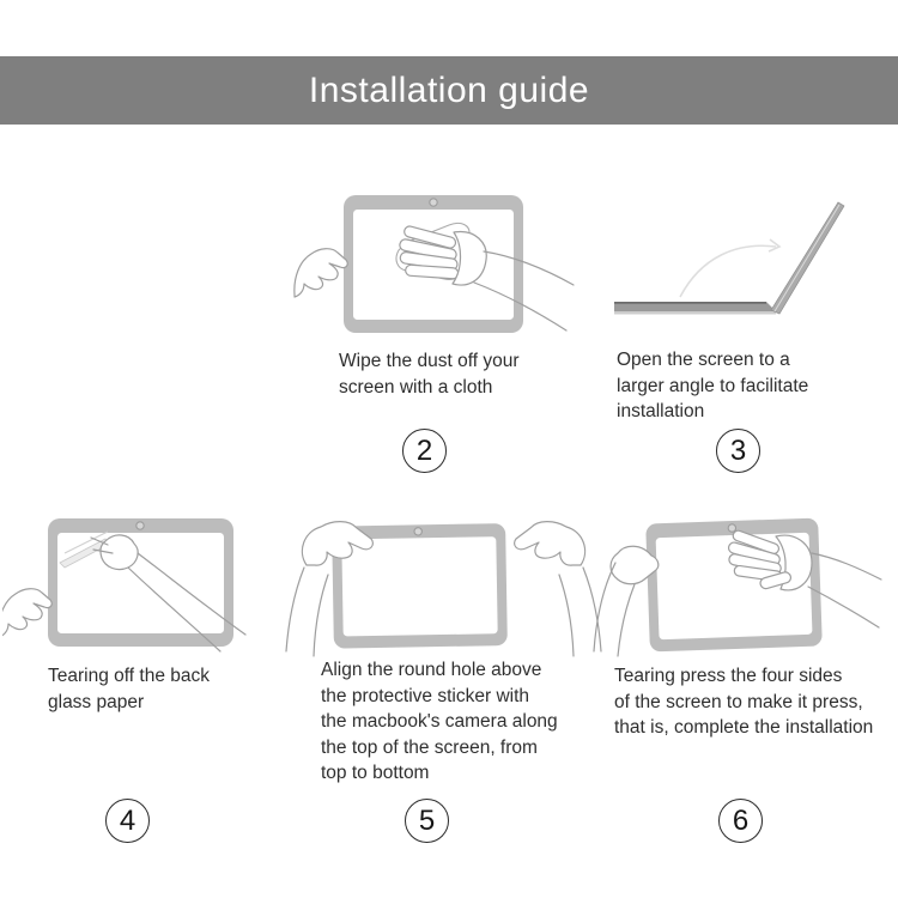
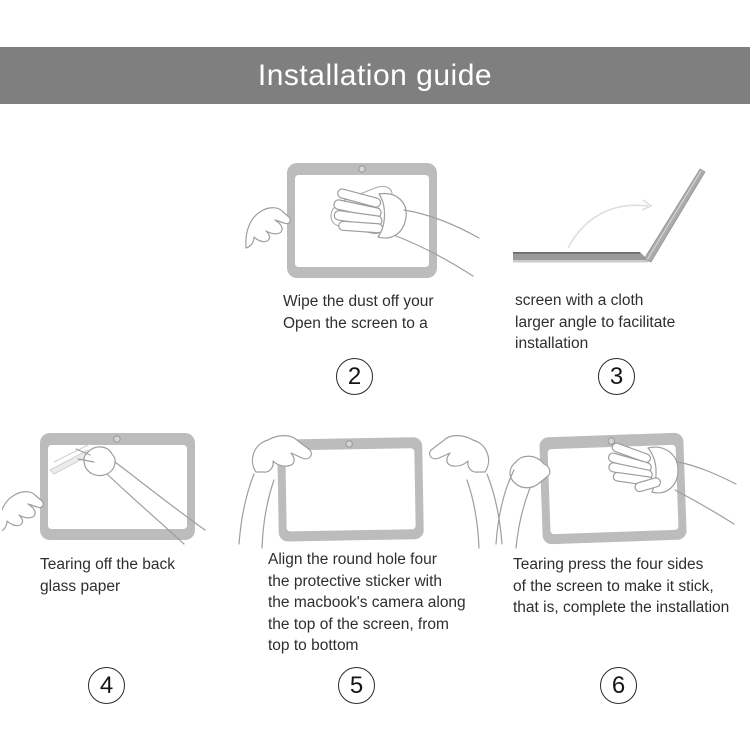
  Installation guide
  Wipe the dust off your
- screen with a cloth
+ Open the screen to a
  2
- Open the screen to a
+ screen with a cloth
  larger angle to facilitate
  installation
  3
  Tearing off the back
  glass paper
  4
- Align the round hole above
+ Align the round hole four
  the protective sticker with
  the macbook's camera along
  the top of the screen, from
  top to bottom
  5
  Tearing press the four sides
- of the screen to make it press,
+ of the screen to make it stick,
  that is, complete the installation
  6
